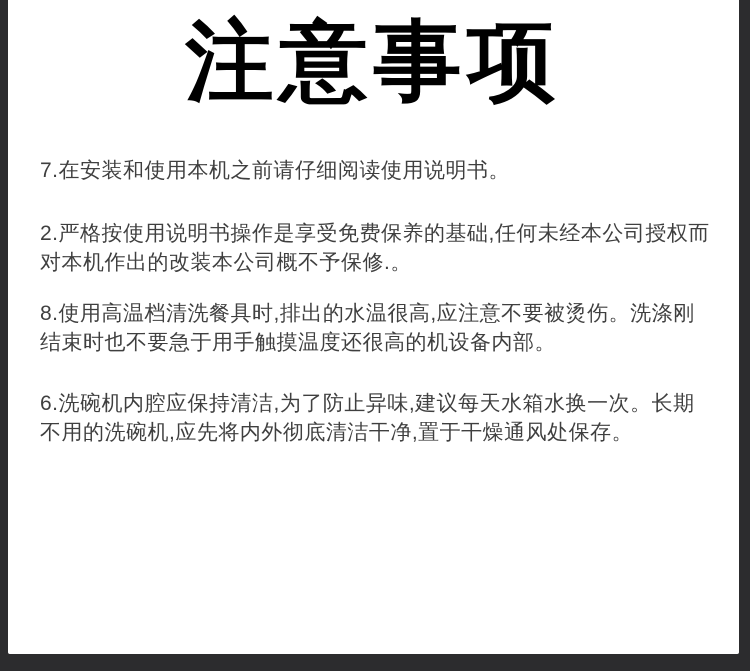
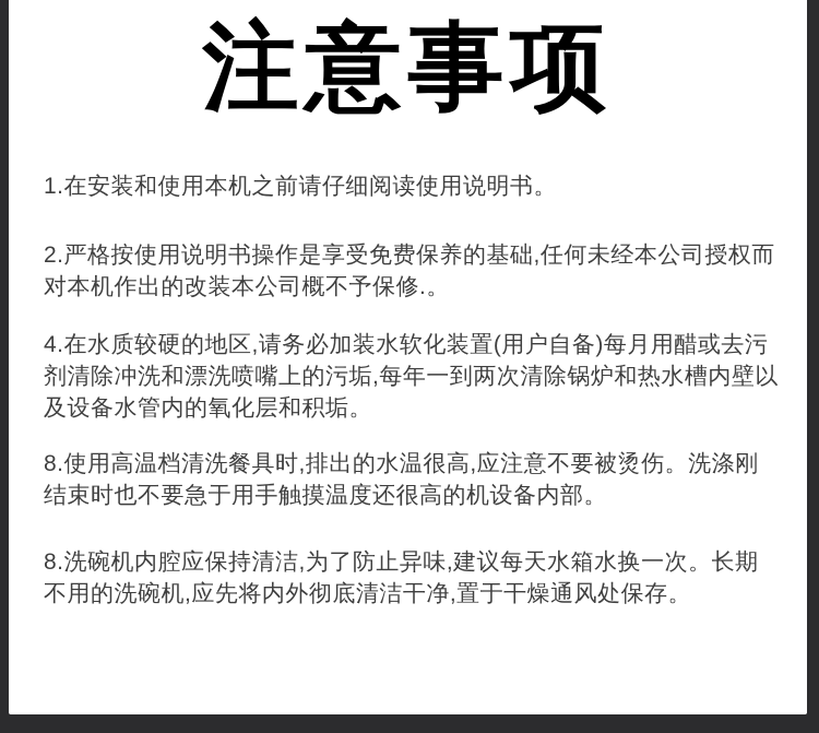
  注意事项
- 7.在安装和使用本机之前请仔细阅读使用说明书。
+ 1.在安装和使用本机之前请仔细阅读使用说明书。
  2.严格按使用说明书操作是享受免费保养的基础,任何未经本公司授权而对本机作出的改装本公司概不予保修.。
+ 4.在水质较硬的地区,请务必加装水软化装置(用户自备)每月用醋或去污剂清除冲洗和漂洗喷嘴上的污垢,每年一到两次清除锅炉和热水槽内壁以及设备水管内的氧化层和积垢。
  8.使用高温档清洗餐具时,排出的水温很高,应注意不要被烫伤。洗涤刚结束时也不要急于用手触摸温度还很高的机设备内部。
- 6.洗碗机内腔应保持清洁,为了防止异味,建议每天水箱水换一次。长期不用的洗碗机,应先将内外彻底清洁干净,置于干燥通风处保存。
+ 8.洗碗机内腔应保持清洁,为了防止异味,建议每天水箱水换一次。长期不用的洗碗机,应先将内外彻底清洁干净,置于干燥通风处保存。
